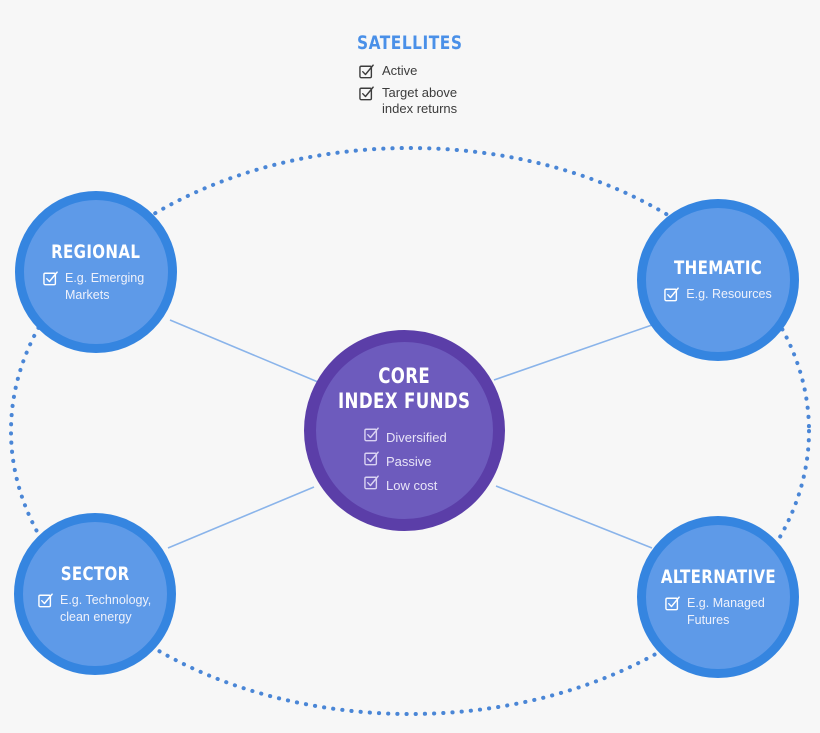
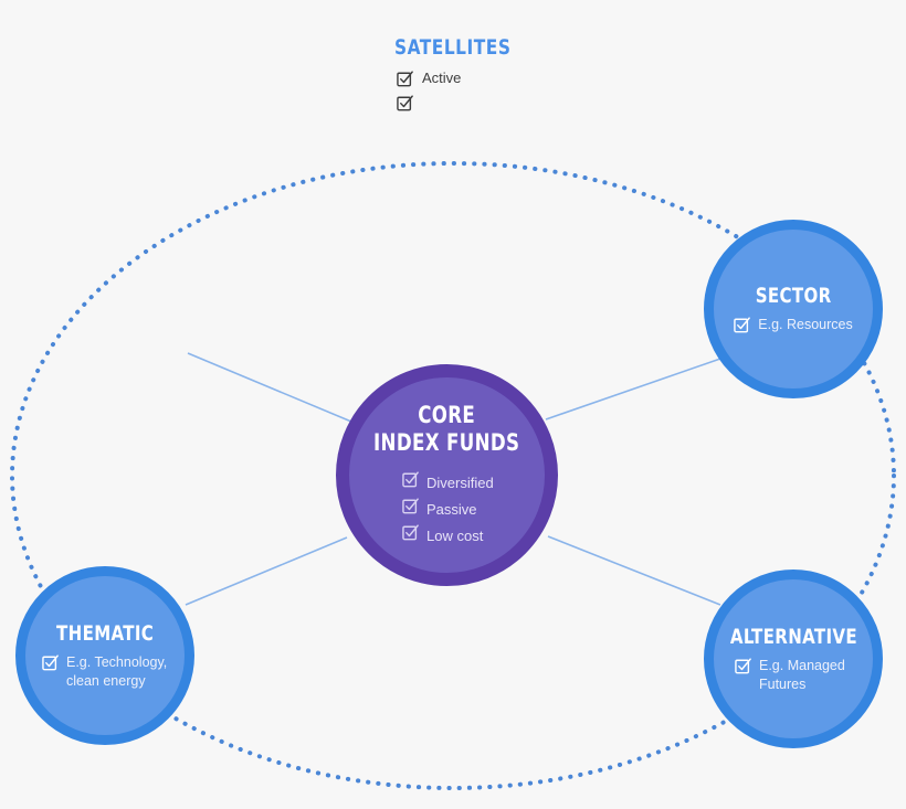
  SATELLITES
  Active
- Target above index returns
- REGIONAL
- E.g. Emerging Markets
- THEMATIC
+ SECTOR
  E.g. Resources
- SECTOR
+ THEMATIC
  E.g. Technology, clean energy
  ALTERNATIVE
  E.g. Managed Futures
  CORE
  INDEX FUNDS
  Diversified
  Passive
  Low cost
